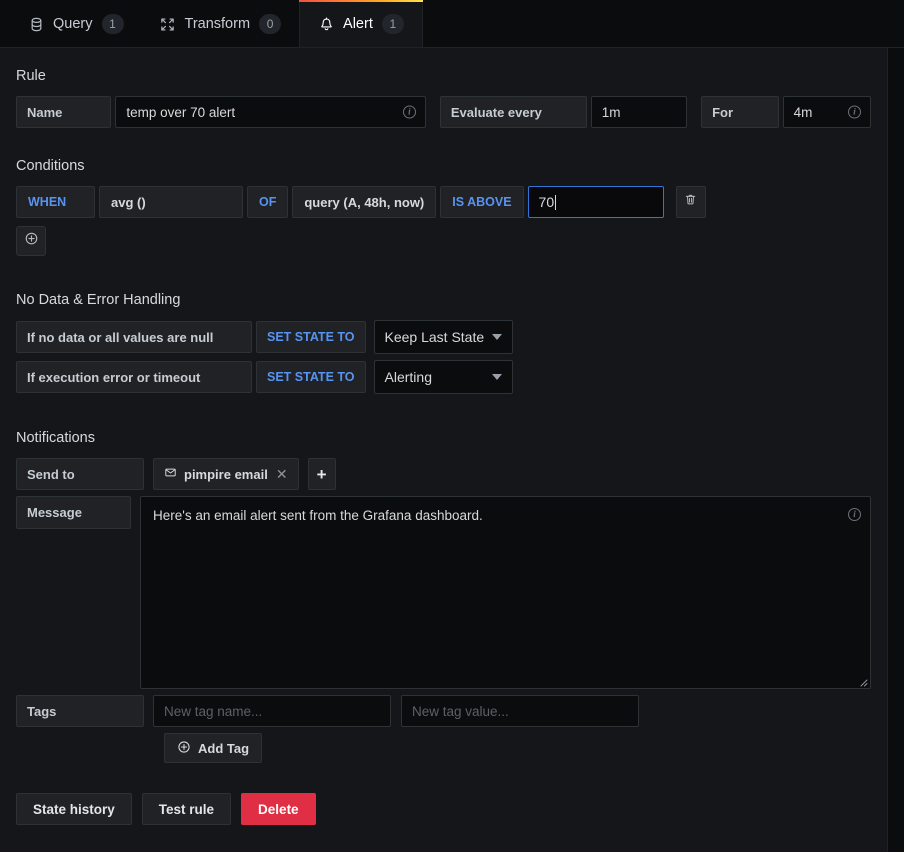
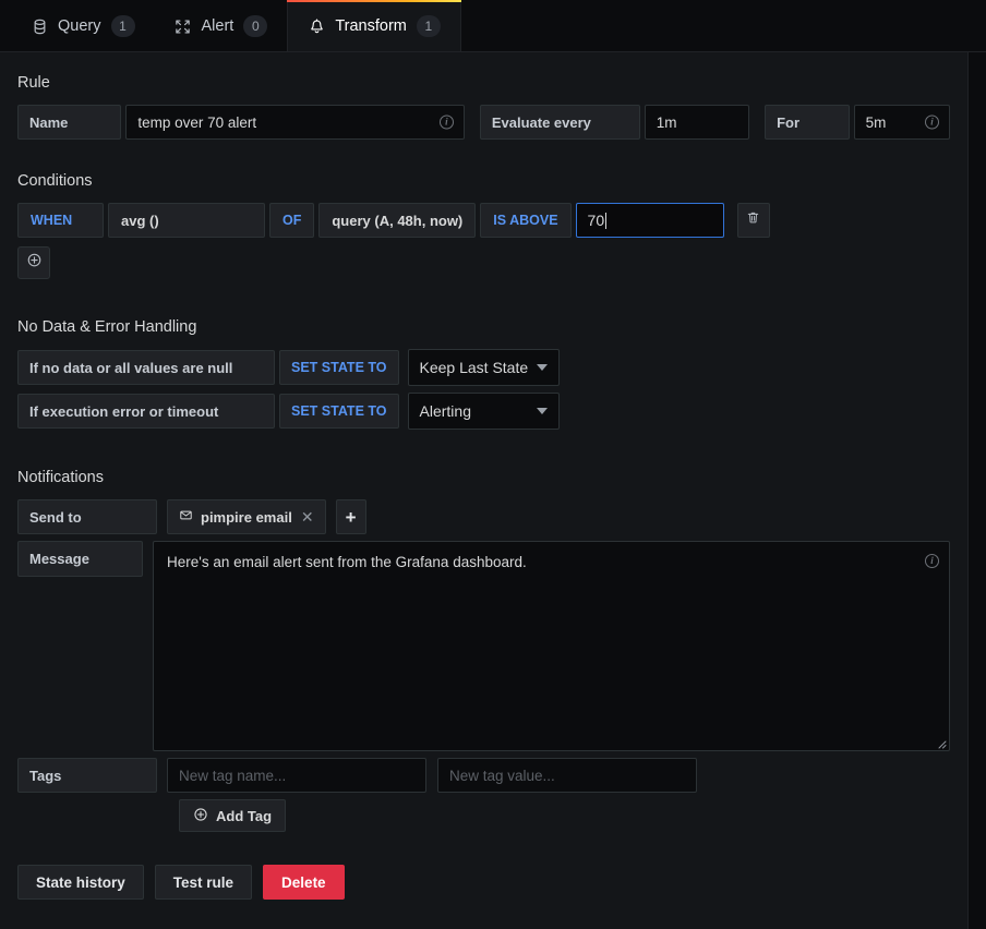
  Query
  1
- Transform
+ Alert
  0
- Alert
+ Transform
  1
  Rule
  Name
  temp over 70 alert
  i
  Evaluate every
  1m
  For
- 4m
+ 5m
  i
  Conditions
  WHEN
  avg ()
  OF
  query (A, 48h, now)
  IS ABOVE
  70
  No Data & Error Handling
  If no data or all values are null
  SET STATE TO
  Keep Last State
  If execution error or timeout
  SET STATE TO
  Alerting
  Notifications
  Send to
  pimpire email
  ✕
  +
  Message
  Here's an email alert sent from the Grafana dashboard.
  i
  Tags
  New tag name...
  New tag value...
  Add Tag
  State history
  Test rule
  Delete
